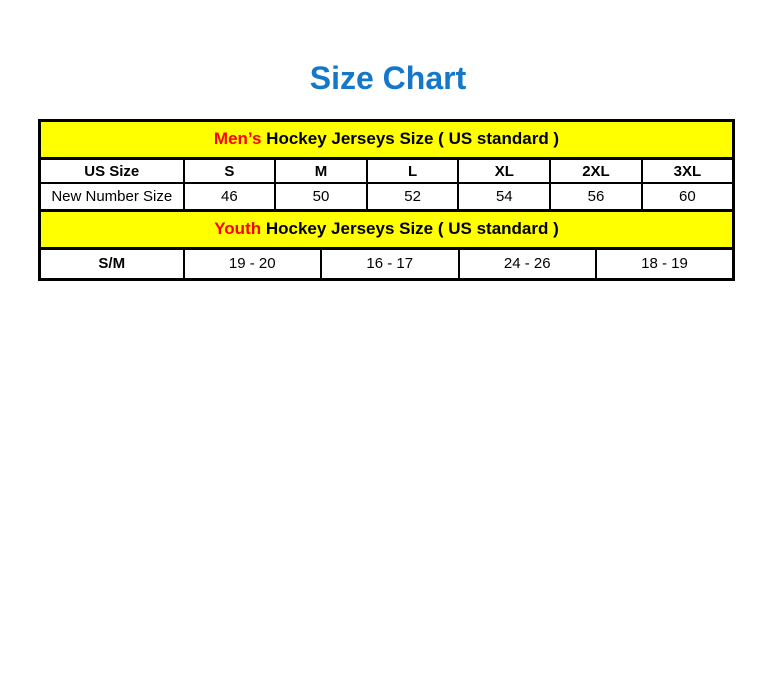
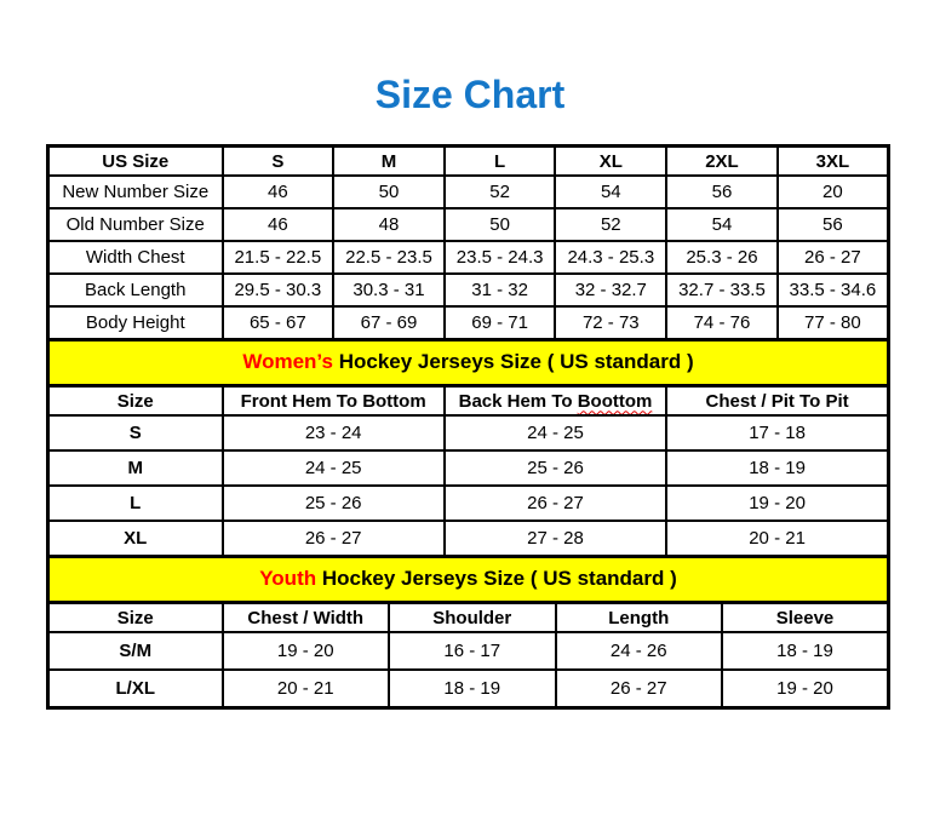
  Size Chart
- Men’s Hockey Jerseys Size ( US standard )
  US Size	S	M	L	XL	2XL	3XL
- New Number Size	46	50	52	54	56	60
+ New Number Size	46	50	52	54	56	20
+ Old Number Size	46	48	50	52	54	56
+ Width Chest	21.5 - 22.5	22.5 - 23.5	23.5 - 24.3	24.3 - 25.3	25.3 - 26	26 - 27
+ Back Length	29.5 - 30.3	30.3 - 31	31 - 32	32 - 32.7	32.7 - 33.5	33.5 - 34.6
+ Body Height	65 - 67	67 - 69	69 - 71	72 - 73	74 - 76	77 - 80
+ Women’s Hockey Jerseys Size ( US standard )
+ Size	Front Hem To Bottom	Back Hem To Boottom	Chest / Pit To Pit
+ S	23 - 24	24 - 25	17 - 18
+ M	24 - 25	25 - 26	18 - 19
+ L	25 - 26	26 - 27	19 - 20
+ XL	26 - 27	27 - 28	20 - 21
  Youth Hockey Jerseys Size ( US standard )
+ Size	Chest / Width	Shoulder	Length	Sleeve
  S/M	19 - 20	16 - 17	24 - 26	18 - 19
+ L/XL	20 - 21	18 - 19	26 - 27	19 - 20
